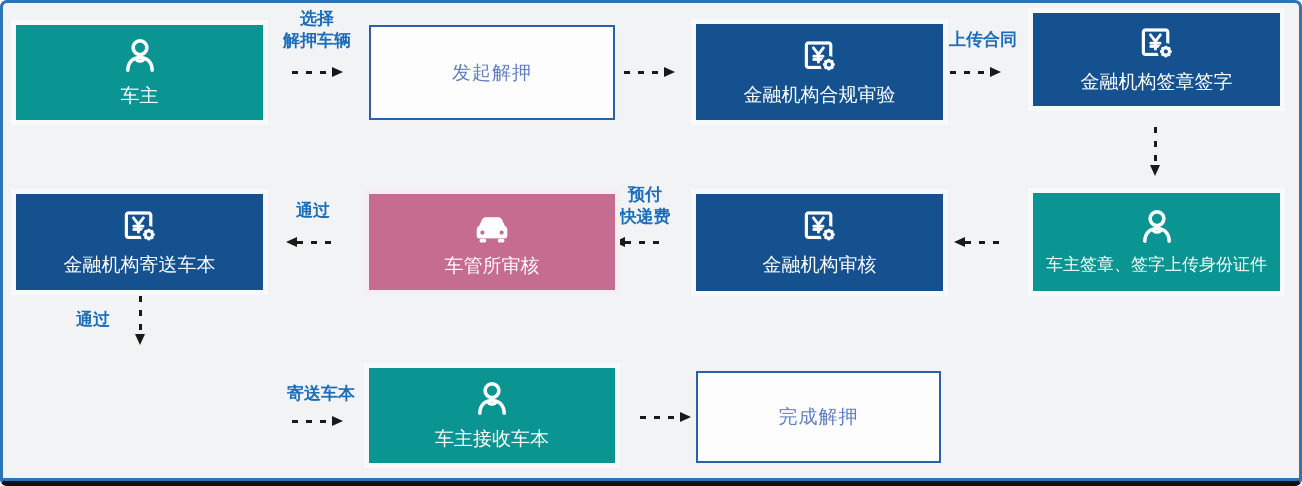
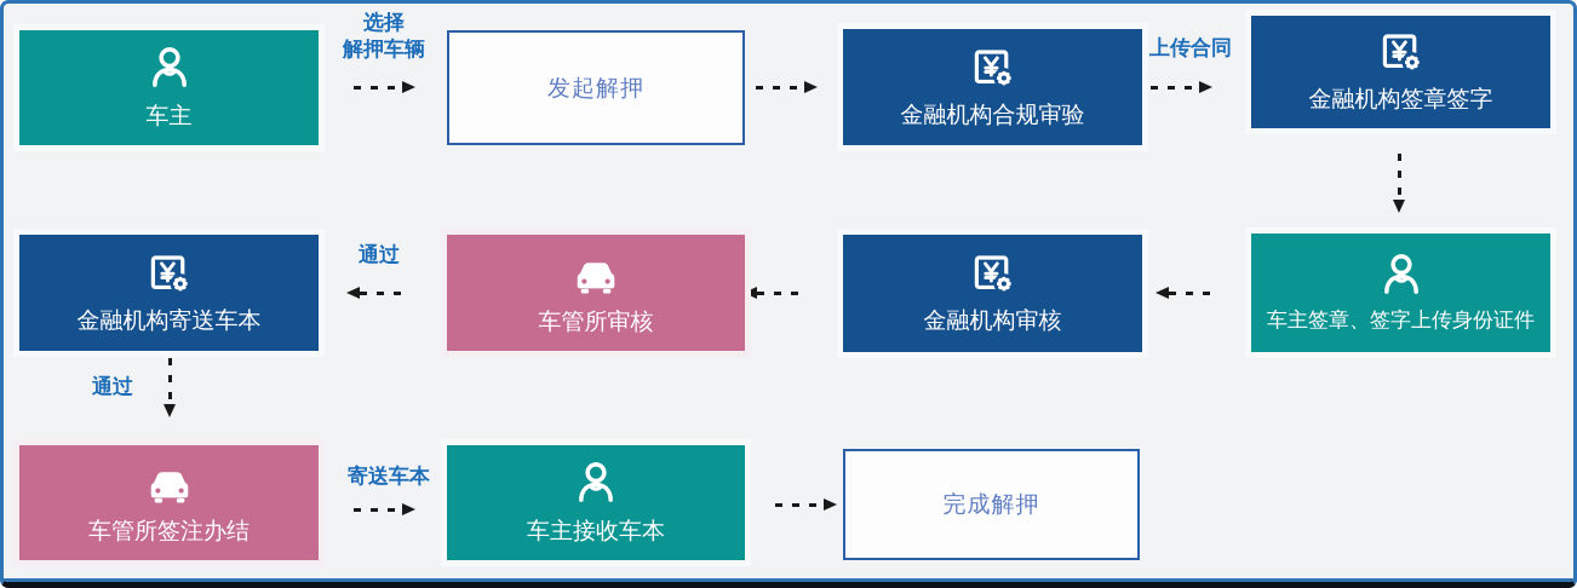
  车主
  选择
  解押车辆
  发起解押
  金融机构合规审验
  上传合同
  金融机构签章签字
  车主签章、签字上传身份证件
  金融机构审核
- 预付
- 快递费
  车管所审核
  通过
  金融机构寄送车本
  通过
+ 车管所签注办结
  寄送车本
  车主接收车本
  完成解押
